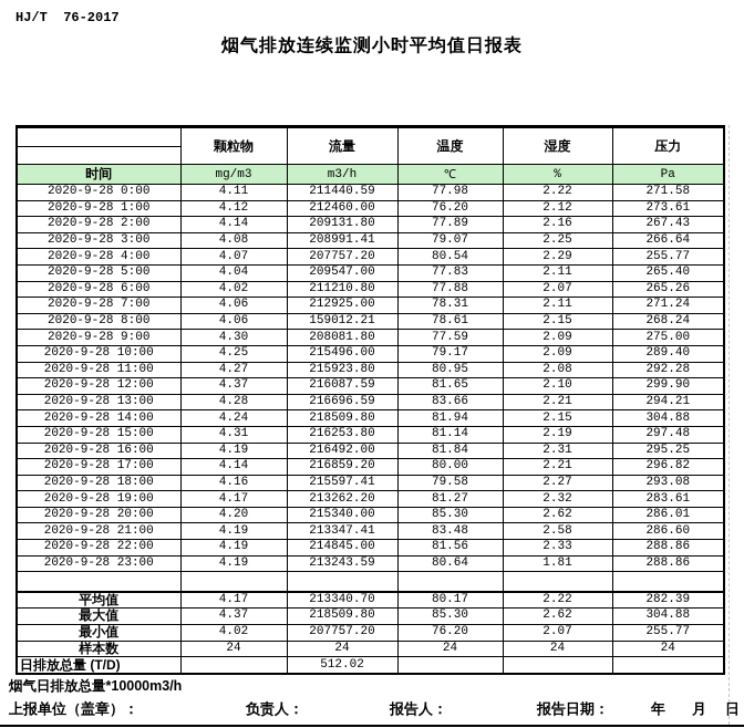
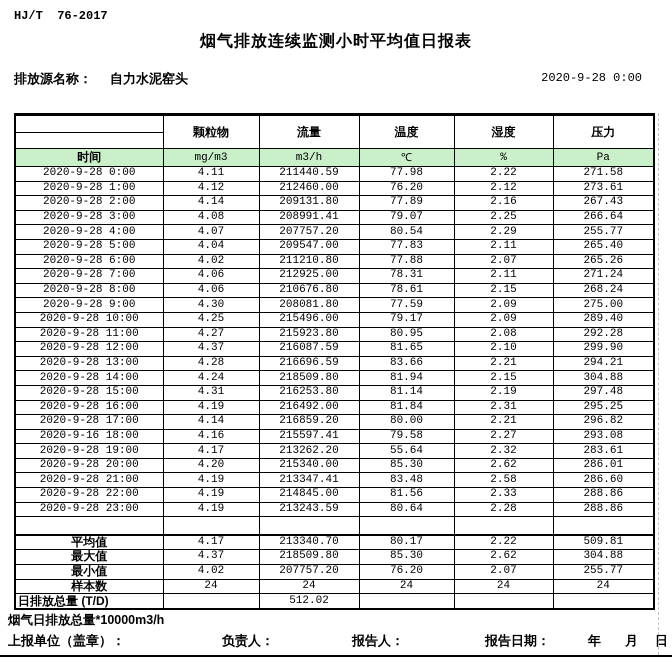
  HJ/T 76-2017
  烟气排放连续监测小时平均值日报表
+ 排放源名称： 自力水泥窑头
+ 2020-9-28 0:00
  	颗粒物	流量	温度	湿度	压力
  时间	mg/m3	m3/h	℃	%	Pa
  2020-9-28 0:00	4.11	211440.59	77.98	2.22	271.58
  2020-9-28 1:00	4.12	212460.00	76.20	2.12	273.61
  2020-9-28 2:00	4.14	209131.80	77.89	2.16	267.43
  2020-9-28 3:00	4.08	208991.41	79.07	2.25	266.64
  2020-9-28 4:00	4.07	207757.20	80.54	2.29	255.77
  2020-9-28 5:00	4.04	209547.00	77.83	2.11	265.40
  2020-9-28 6:00	4.02	211210.80	77.88	2.07	265.26
  2020-9-28 7:00	4.06	212925.00	78.31	2.11	271.24
- 2020-9-28 8:00	4.06	159012.21	78.61	2.15	268.24
+ 2020-9-28 8:00	4.06	210676.80	78.61	2.15	268.24
  2020-9-28 9:00	4.30	208081.80	77.59	2.09	275.00
  2020-9-28 10:00	4.25	215496.00	79.17	2.09	289.40
  2020-9-28 11:00	4.27	215923.80	80.95	2.08	292.28
  2020-9-28 12:00	4.37	216087.59	81.65	2.10	299.90
  2020-9-28 13:00	4.28	216696.59	83.66	2.21	294.21
  2020-9-28 14:00	4.24	218509.80	81.94	2.15	304.88
  2020-9-28 15:00	4.31	216253.80	81.14	2.19	297.48
  2020-9-28 16:00	4.19	216492.00	81.84	2.31	295.25
  2020-9-28 17:00	4.14	216859.20	80.00	2.21	296.82
- 2020-9-28 18:00	4.16	215597.41	79.58	2.27	293.08
+ 2020-9-16 18:00	4.16	215597.41	79.58	2.27	293.08
- 2020-9-28 19:00	4.17	213262.20	81.27	2.32	283.61
+ 2020-9-28 19:00	4.17	213262.20	55.64	2.32	283.61
  2020-9-28 20:00	4.20	215340.00	85.30	2.62	286.01
  2020-9-28 21:00	4.19	213347.41	83.48	2.58	286.60
  2020-9-28 22:00	4.19	214845.00	81.56	2.33	288.86
- 2020-9-28 23:00	4.19	213243.59	80.64	1.81	288.86
+ 2020-9-28 23:00	4.19	213243.59	80.64	2.28	288.86
- 平均值	4.17	213340.70	80.17	2.22	282.39
+ 平均值	4.17	213340.70	80.17	2.22	509.81
  最大值	4.37	218509.80	85.30	2.62	304.88
  最小值	4.02	207757.20	76.20	2.07	255.77
  样本数	24	24	24	24	24
  日排放总量 (T/D)		512.02
  烟气日排放总量*10000m3/h
  上报单位（盖章）：
  负责人：
  报告人：
  报告日期：
  年
  月
  日
